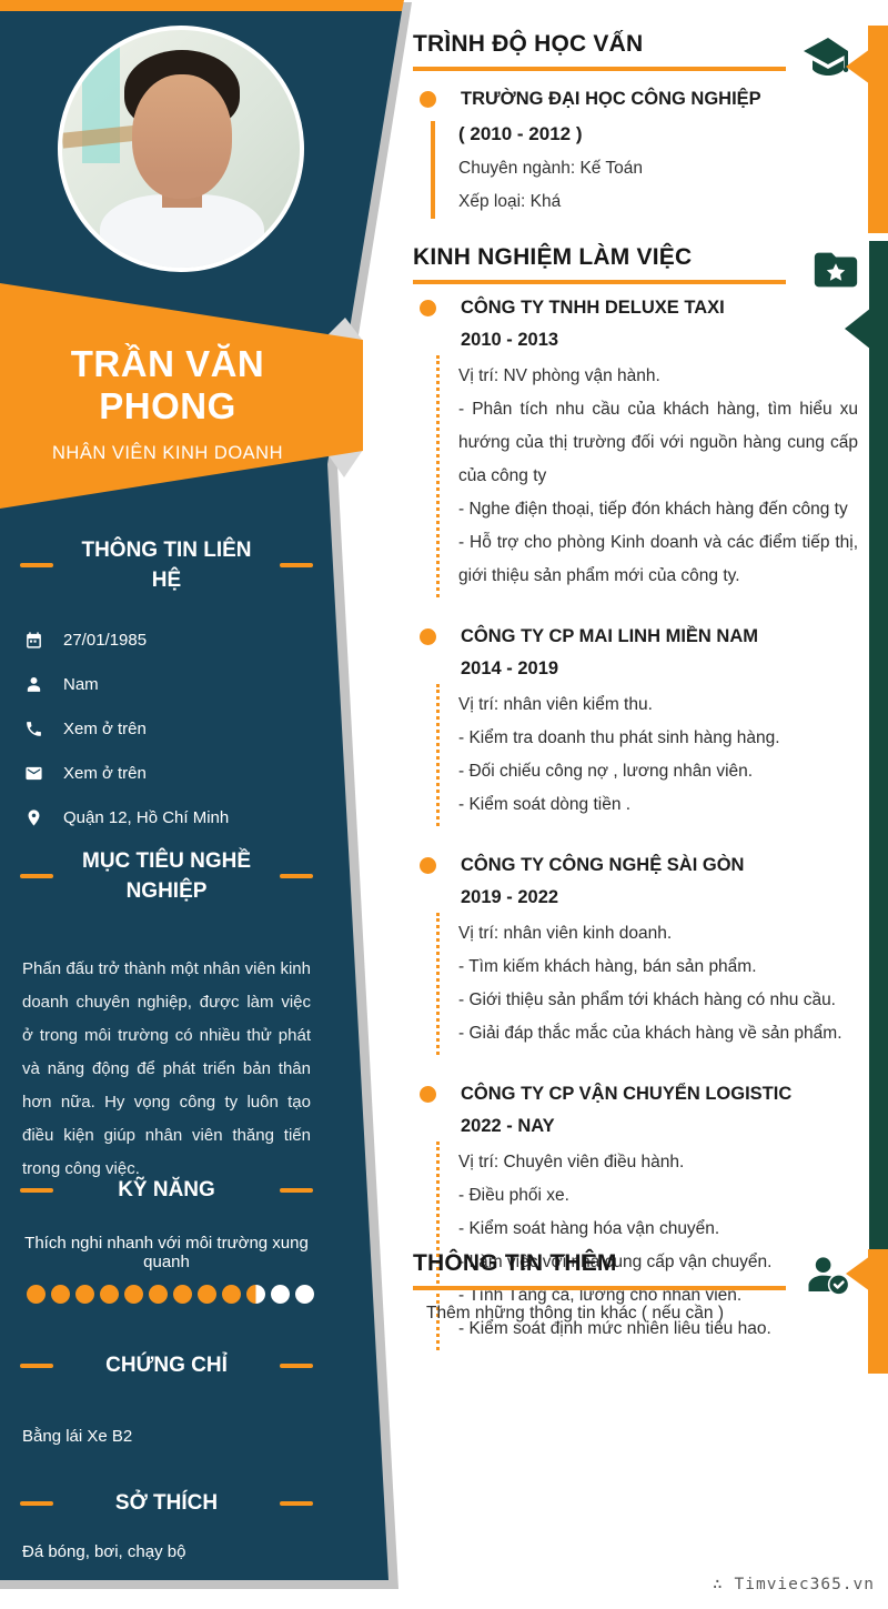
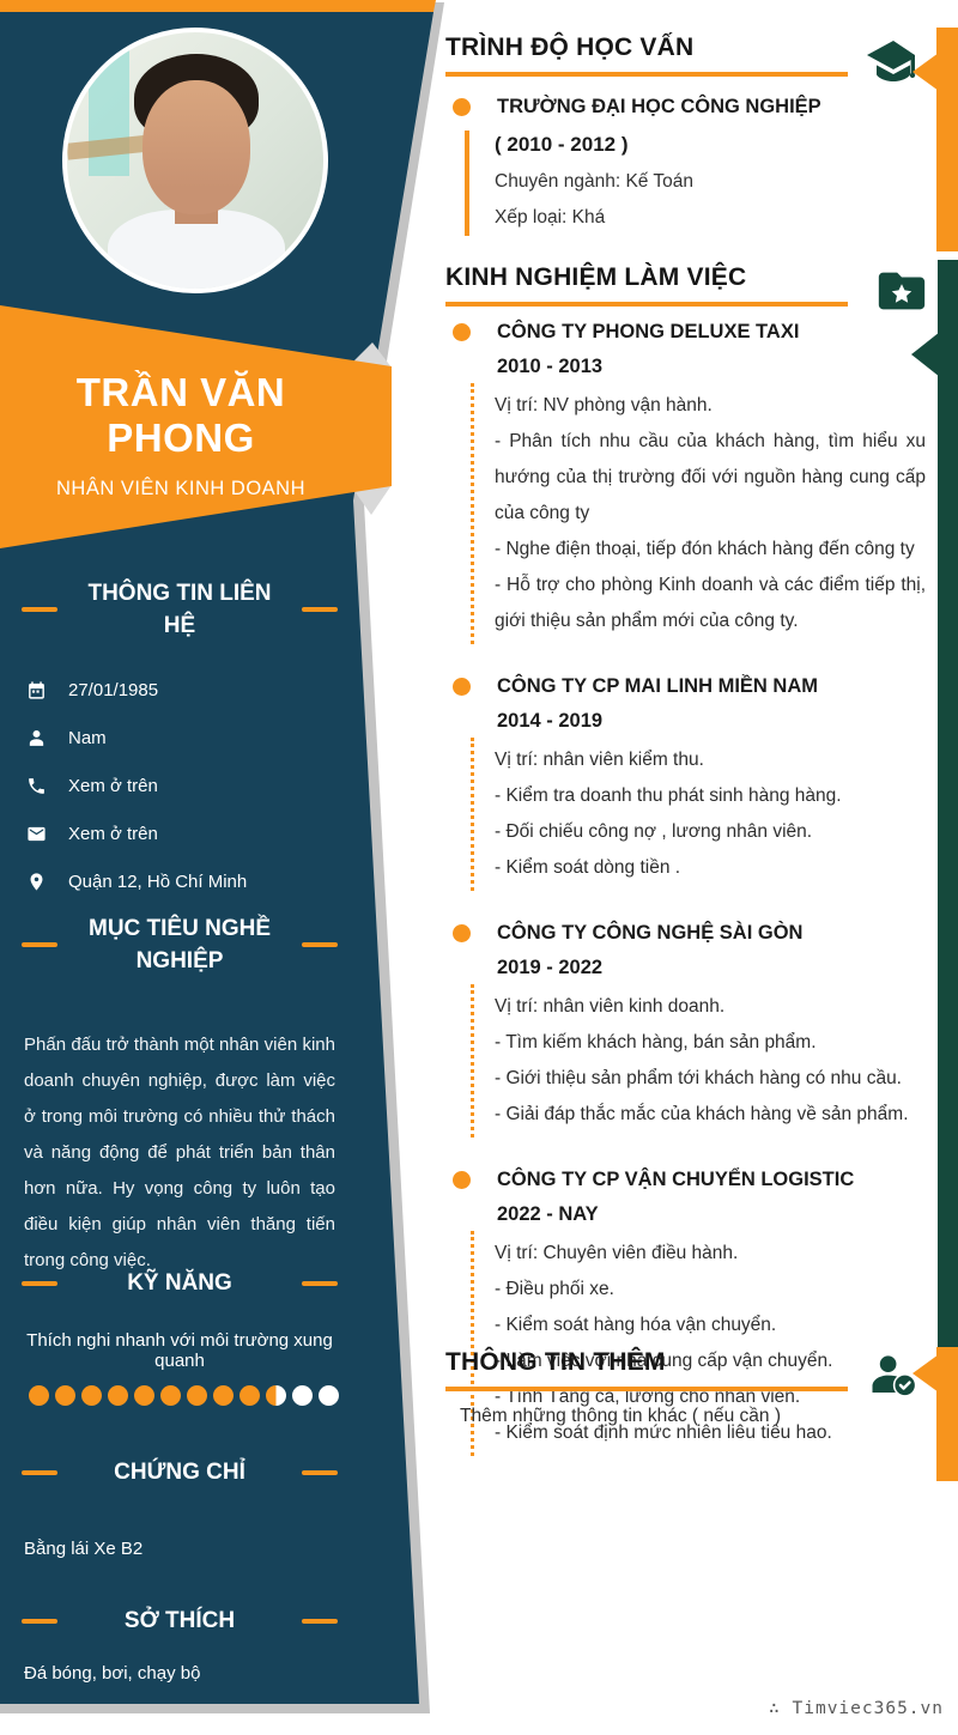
  TRẦN VĂN PHONG
  NHÂN VIÊN KINH DOANH
  THÔNG TIN LIÊN HỆ
  27/01/1985
  Nam
  Xem ở trên
  Xem ở trên
  Quận 12, Hồ Chí Minh
  MỤC TIÊU NGHỀ NGHIỆP
- Phấn đấu trở thành một nhân viên kinh doanh chuyên nghiệp, được làm việc ở trong môi trường có nhiều thử phát và năng động để phát triển bản thân hơn nữa. Hy vọng công ty luôn tạo điều kiện giúp nhân viên thăng tiến trong công việc.
+ Phấn đấu trở thành một nhân viên kinh doanh chuyên nghiệp, được làm việc ở trong môi trường có nhiều thử thách và năng động để phát triển bản thân hơn nữa. Hy vọng công ty luôn tạo điều kiện giúp nhân viên thăng tiến trong công việc.
  KỸ NĂNG
  Thích nghi nhanh với môi trường xung quanh
  CHỨNG CHỈ
  Bằng lái Xe B2
  SỞ THÍCH
  Đá bóng, bơi, chạy bộ
  TRÌNH ĐỘ HỌC VẤN
  TRƯỜNG ĐẠI HỌC CÔNG NGHIỆP
  ( 2010 - 2012 )
  Chuyên ngành: Kế Toán
  Xếp loại: Khá
  KINH NGHIỆM LÀM VIỆC
- CÔNG TY TNHH DELUXE TAXI
+ CÔNG TY PHONG DELUXE TAXI
  2010 - 2013
  Vị trí: NV phòng vận hành.
  - Phân tích nhu cầu của khách hàng, tìm hiểu xu hướng của thị trường đối với nguồn hàng cung cấp của công ty
  - Nghe điện thoại, tiếp đón khách hàng đến công ty
  - Hỗ trợ cho phòng Kinh doanh và các điểm tiếp thị, giới thiệu sản phẩm mới của công ty.
  CÔNG TY CP MAI LINH MIỀN NAM
  2014 - 2019
  Vị trí: nhân viên kiểm thu.
  - Kiểm tra doanh thu phát sinh hàng hàng.
  - Đối chiếu công nợ , lương nhân viên.
  - Kiểm soát dòng tiền .
  CÔNG TY CÔNG NGHỆ SÀI GÒN
  2019 - 2022
  Vị trí: nhân viên kinh doanh.
  - Tìm kiếm khách hàng, bán sản phẩm.
  - Giới thiệu sản phẩm tới khách hàng có nhu cầu.
  - Giải đáp thắc mắc của khách hàng về sản phẩm.
  CÔNG TY CP VẬN CHUYỂN LOGISTIC
  2022 - NAY
  Vị trí: Chuyên viên điều hành.
  - Điều phối xe.
  - Kiểm soát hàng hóa vận chuyển.
  - Làm việc với nhà cung cấp vận chuyển.
  - Tính Tăng ca, lương cho nhân viên.
  - Kiểm soát định mức nhiên liêu tiêu hao.
  THÔNG TIN THÊM
  Thêm những thông tin khác ( nếu cần )
  ∴ Timviec365.vn
